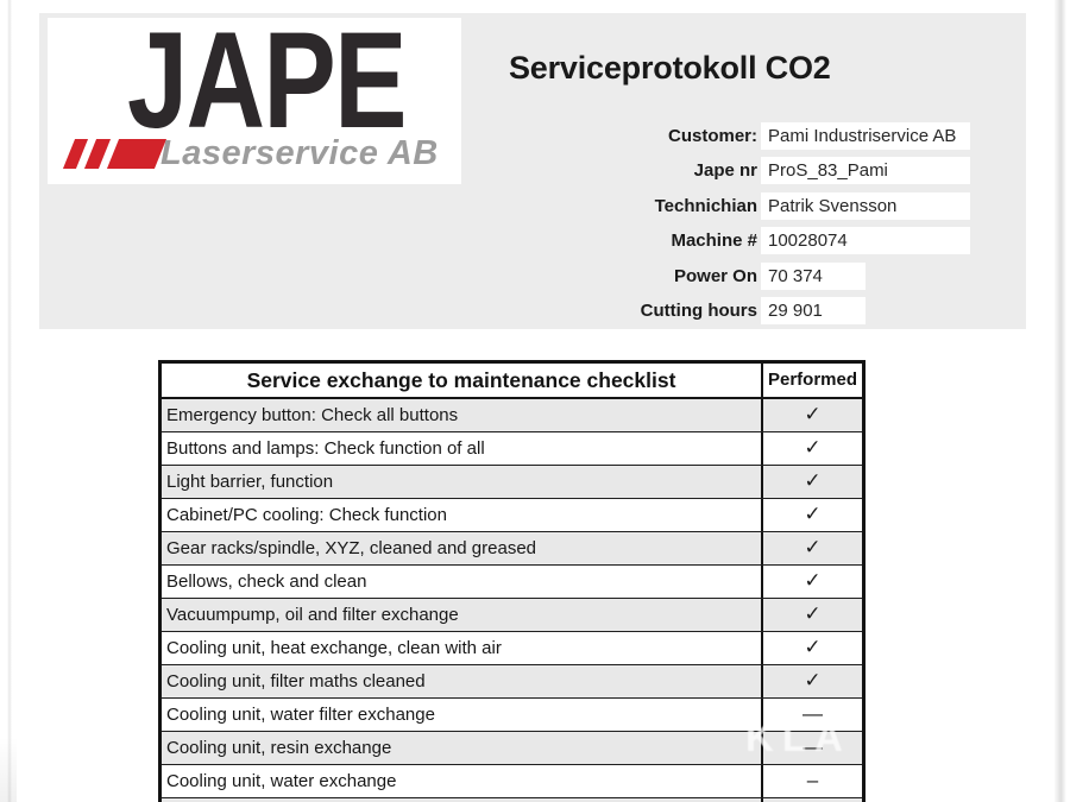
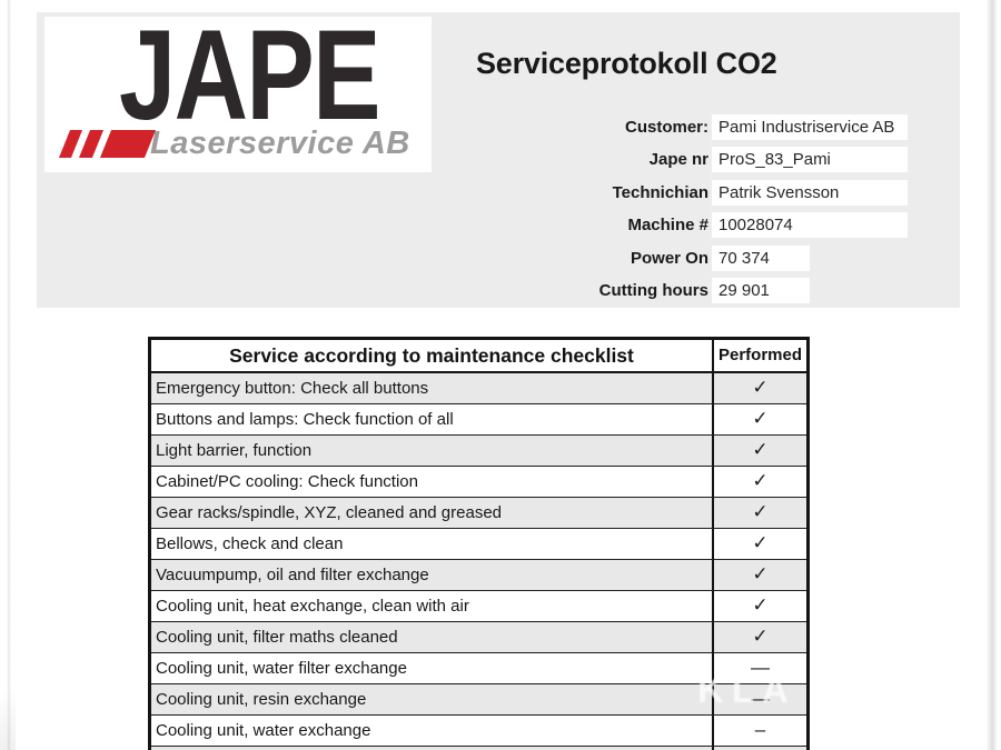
  JAPE
  Laserservice AB
  Serviceprotokoll CO2
  Customer:
  Pami Industriservice AB
  Jape nr
  ProS_83_Pami
  Technichian
  Patrik Svensson
  Machine #
  10028074
  Power On
  70 374
  Cutting hours
  29 901
- Service exchange to maintenance checklist
+ Service according to maintenance checklist
  Performed
  Emergency button: Check all buttons
  ✓
  Buttons and lamps: Check function of all
  ✓
  Light barrier, function
  ✓
  Cabinet/PC cooling: Check function
  ✓
  Gear racks/spindle, XYZ, cleaned and greased
  ✓
  Bellows, check and clean
  ✓
  Vacuumpump, oil and filter exchange
  ✓
  Cooling unit, heat exchange, clean with air
  ✓
  Cooling unit, filter maths cleaned
  ✓
  Cooling unit, water filter exchange
  —
  Cooling unit, resin exchange
  —
  Cooling unit, water exchange
  –
  KLA
